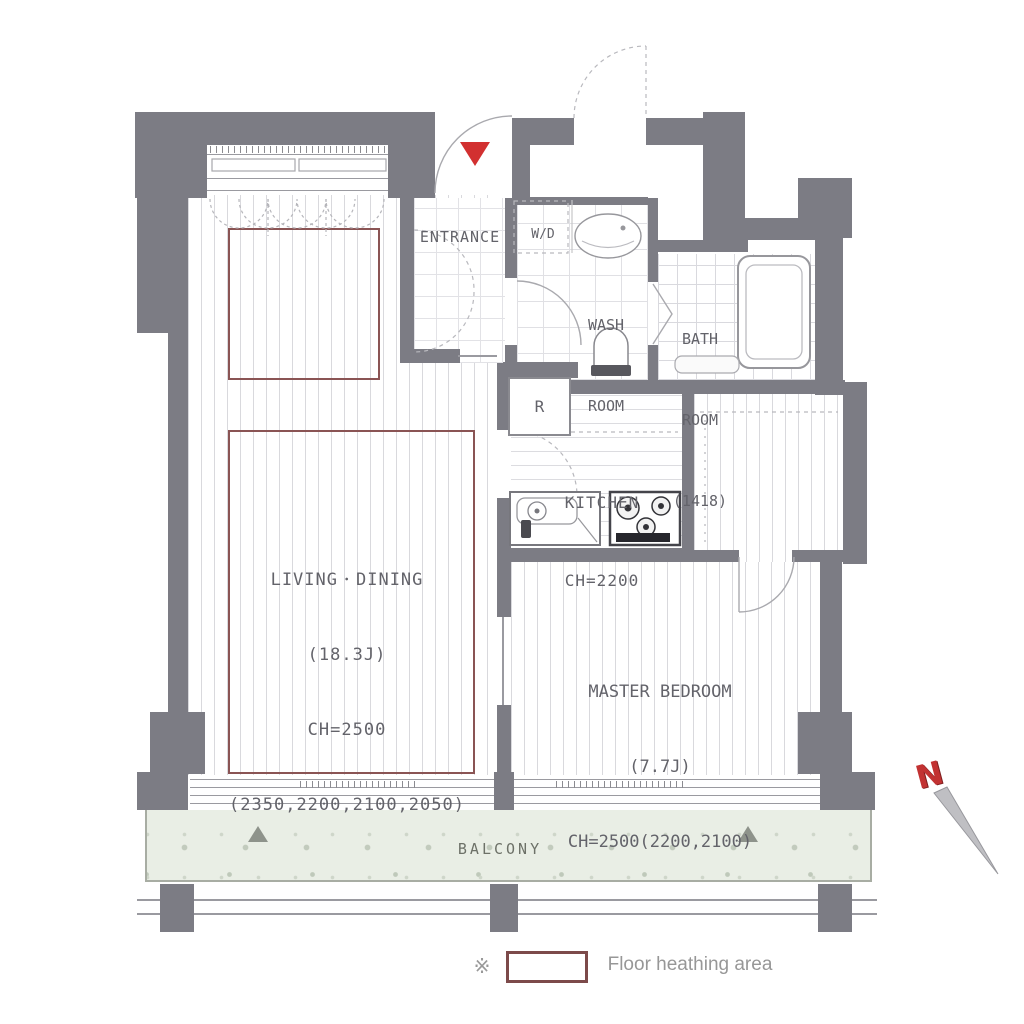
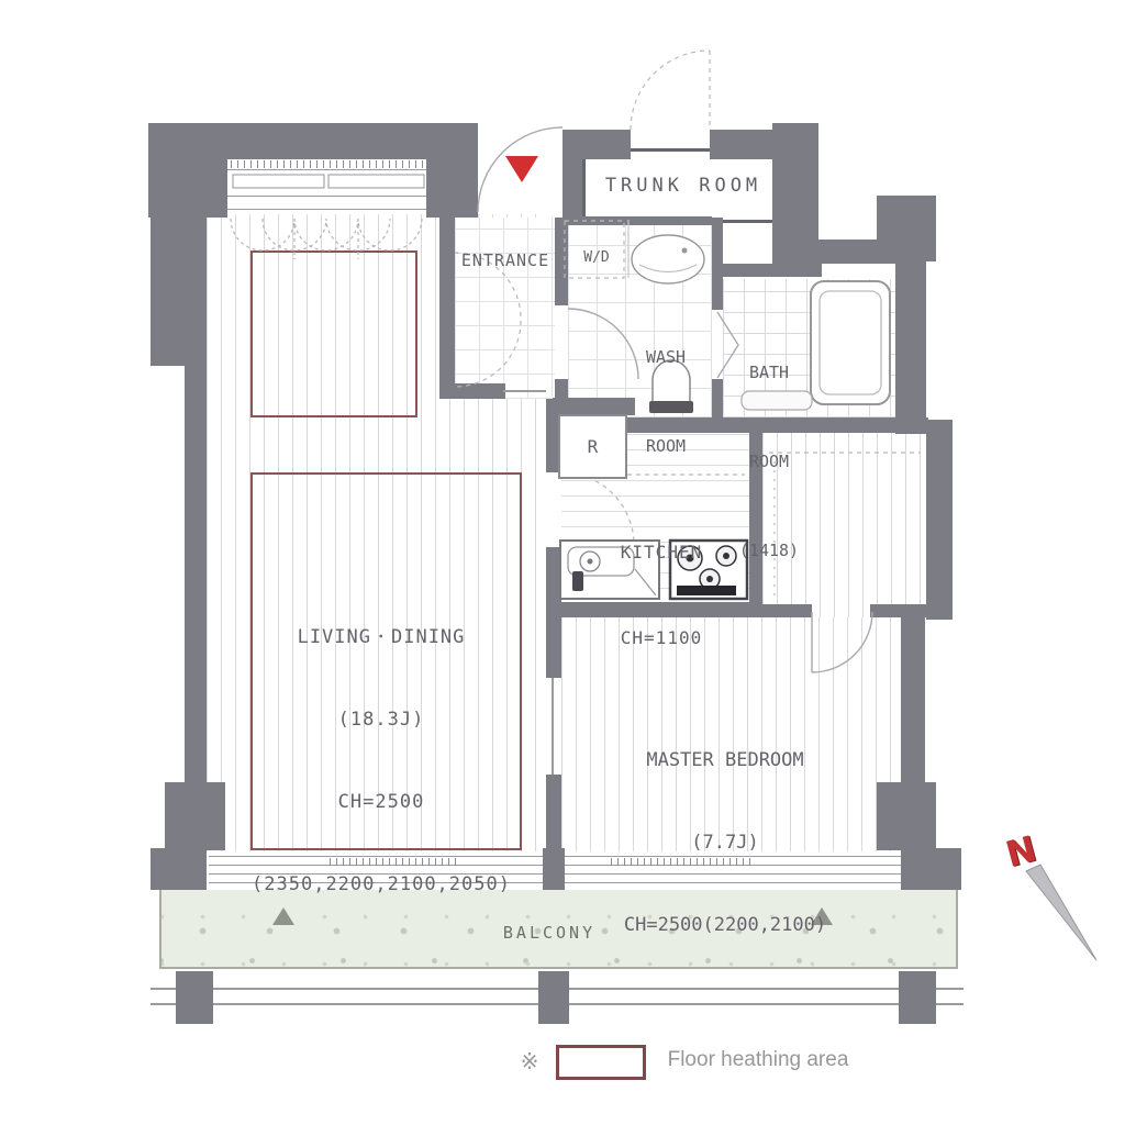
+ TRUNK ROOM
  ENTRANCE
  W/D
  WASH
  ROOM
  BATH
  ROOM
  (1418)
  KITCHEN
- CH=2200
+ CH=1100
  R
  LIVING・DINING
  (18.3J)
  CH=2500
  (2350,2200,2100,2050)
  MASTER BEDROOM
  (7.7J)
  CH=2500(2200,2100)
  BALCONY
  ※
  Floor heathing area
